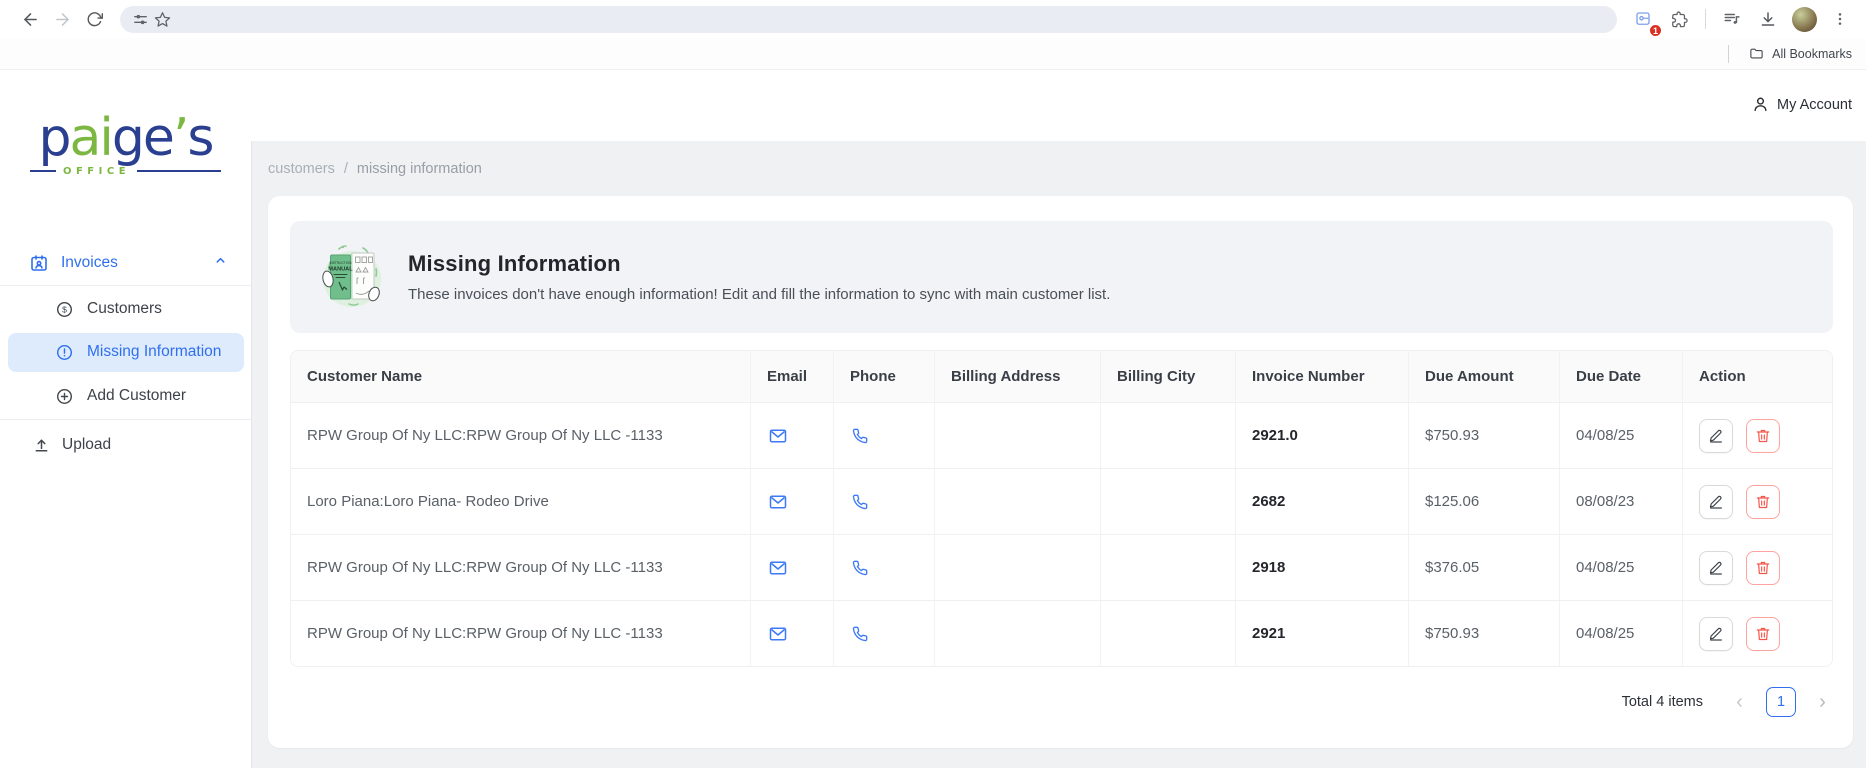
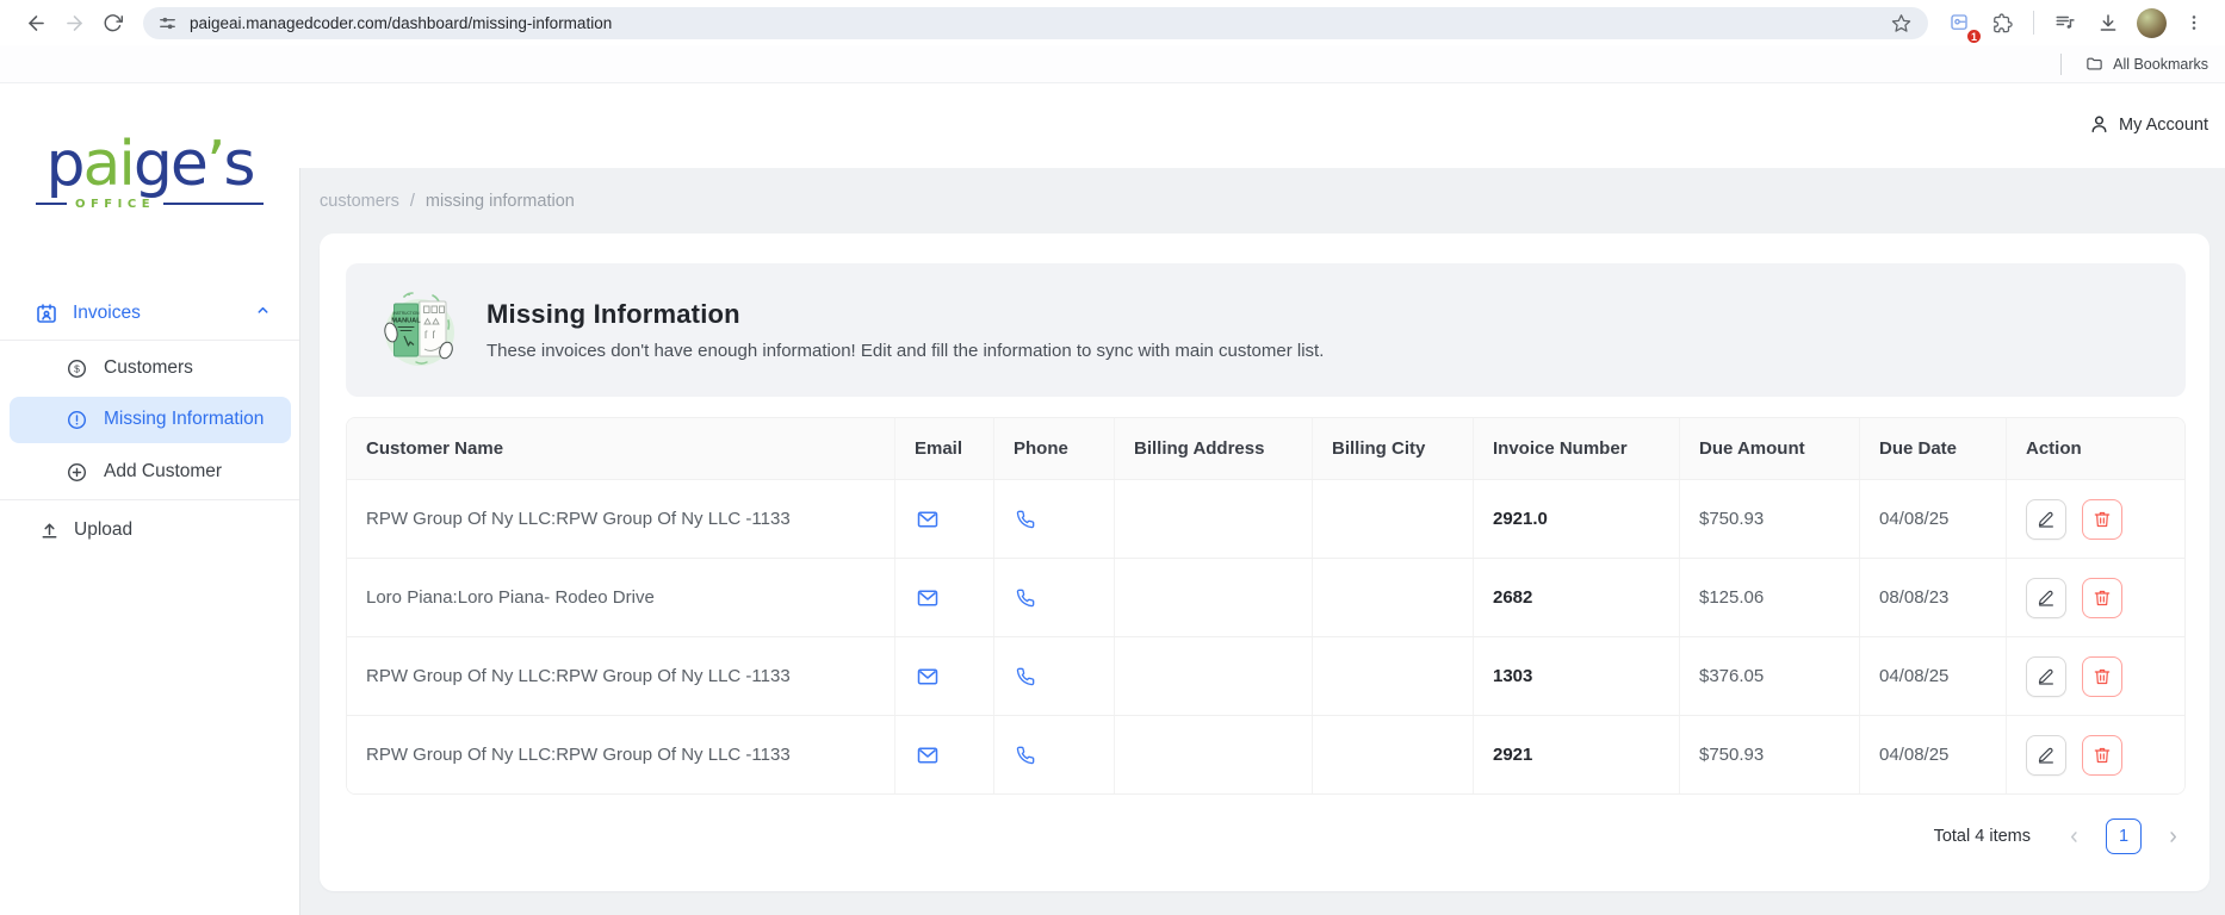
+ paigeai.managedcoder.com/dashboard/missing-information
  1
  All Bookmarks
  My Account
  paige’s
  OFFICE
  Invoices
  $
  Customers
  Missing Information
  Add Customer
  Upload
  customers
  /
  missing information
  Missing Information
  These invoices don't have enough information! Edit and fill the information to sync with main customer list.
  Customer Name
  Email
  Phone
  Billing Address
  Billing City
  Invoice Number
  Due Amount
  Due Date
  Action
  RPW Group Of Ny LLC:RPW Group Of Ny LLC -1133
  2921.0
  $750.93
  04/08/25
  Loro Piana:Loro Piana- Rodeo Drive
  2682
  $125.06
  08/08/23
  RPW Group Of Ny LLC:RPW Group Of Ny LLC -1133
- 2918
+ 1303
  $376.05
  04/08/25
  RPW Group Of Ny LLC:RPW Group Of Ny LLC -1133
  2921
  $750.93
  04/08/25
  Total 4 items
  1
